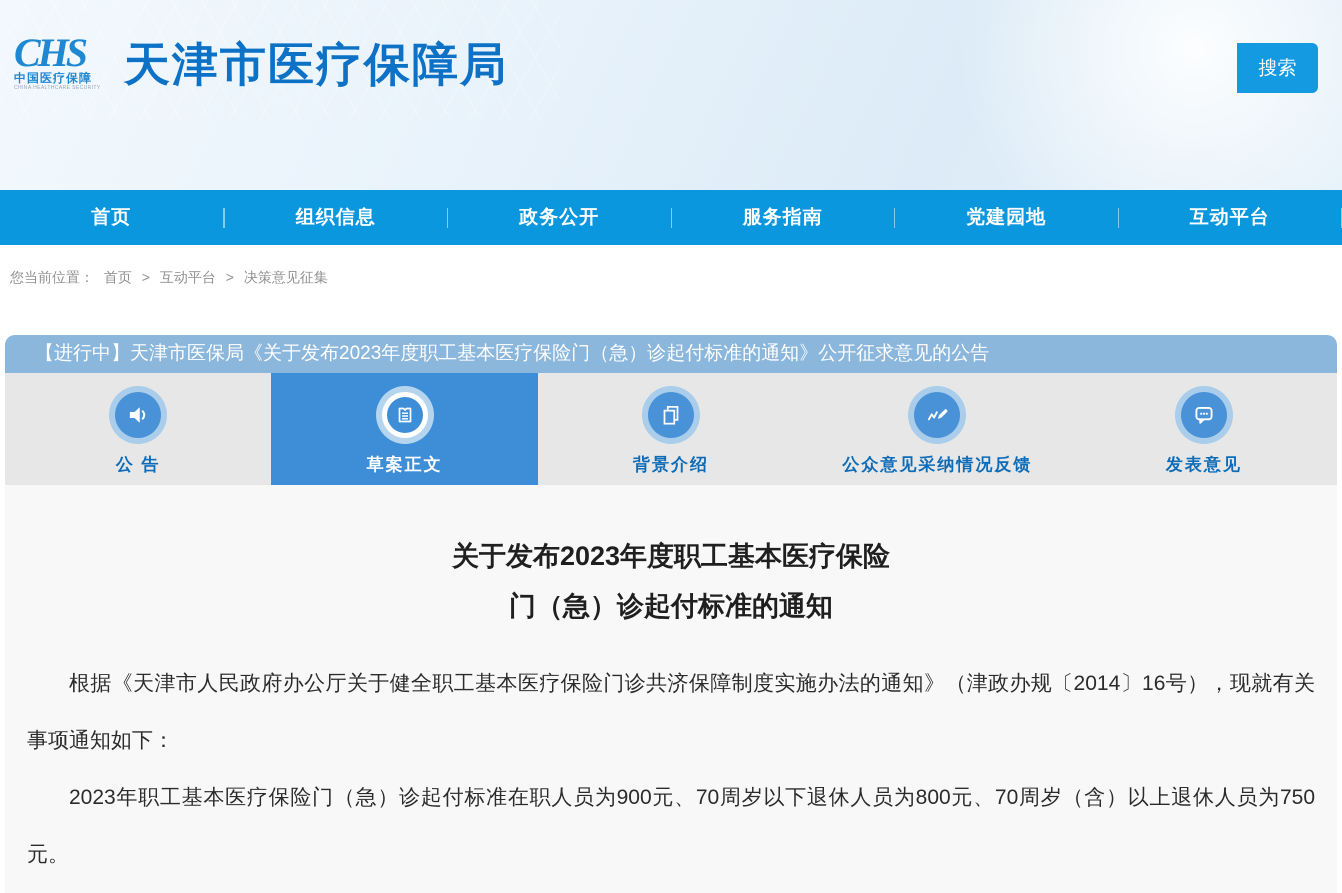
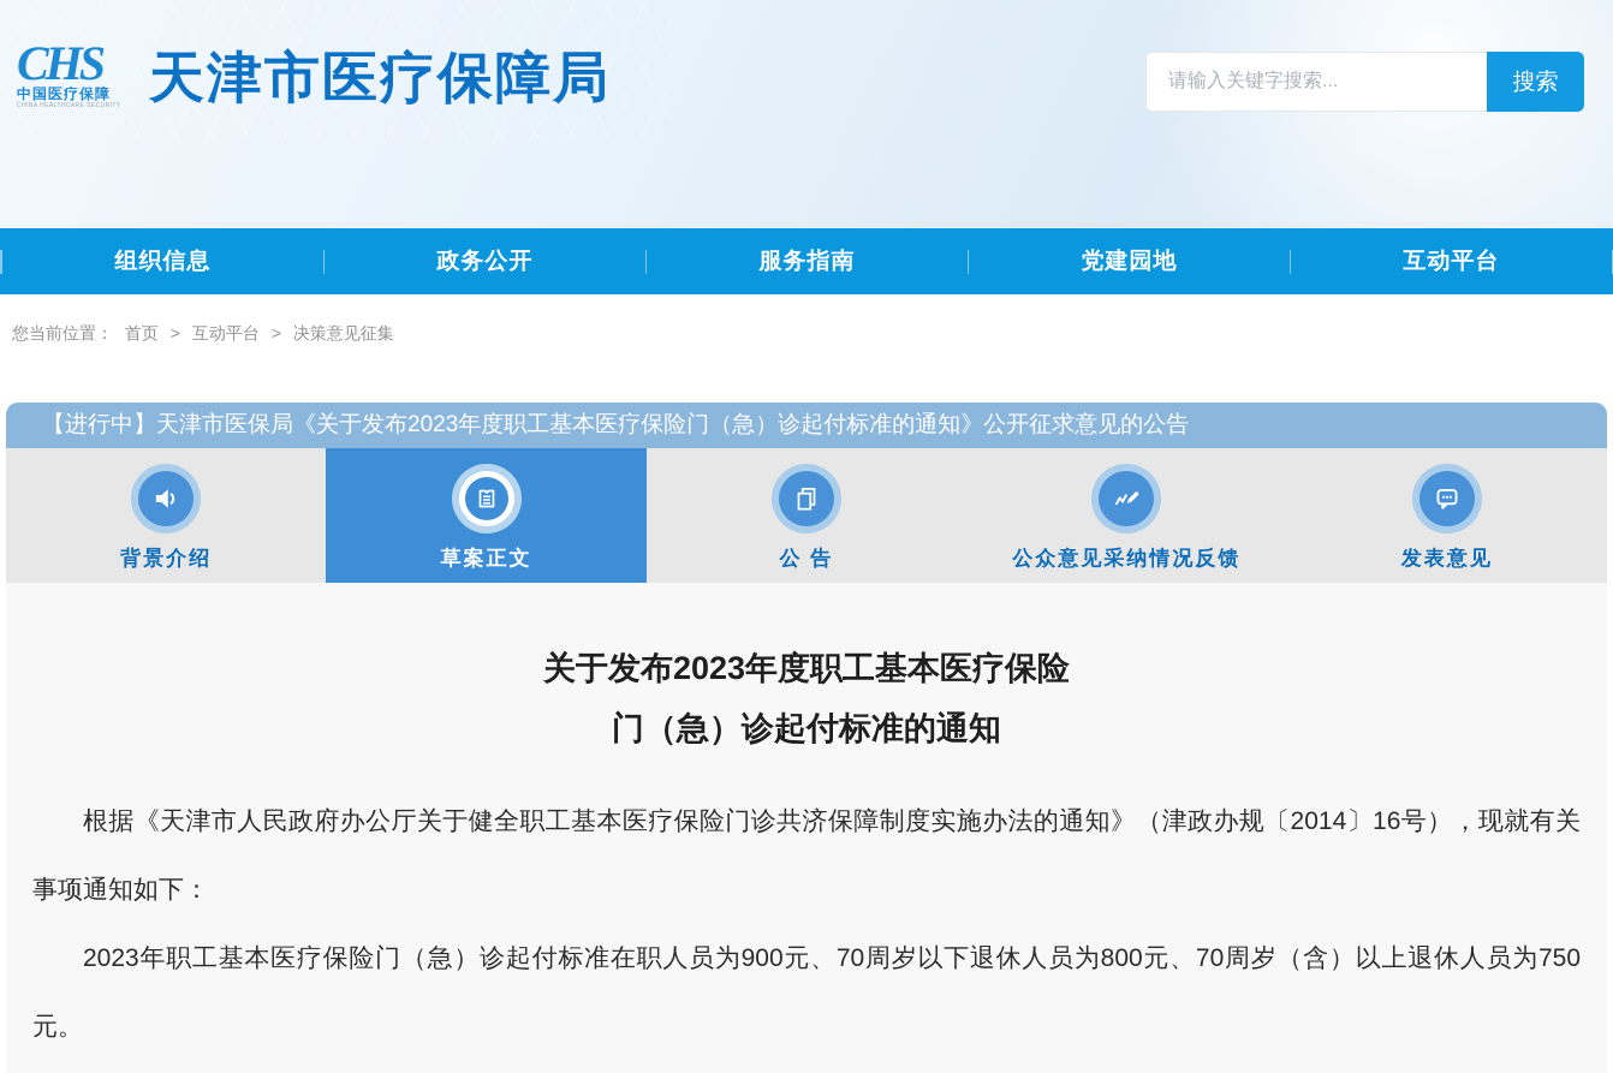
  CHS
  中国医疗保障
  天津市医疗保障局
+ 请输入关键字搜索...
  搜索
- 首页
  组织信息
  政务公开
  服务指南
  党建园地
  互动平台
  您当前位置： 首页 > 互动平台 > 决策意见征集
  【进行中】天津市医保局《关于发布2023年度职工基本医疗保险门（急）诊起付标准的通知》公开征求意见的公告
- 公 告
+ 背景介绍
  草案正文
- 背景介绍
+ 公 告
  公众意见采纳情况反馈
  发表意见
  关于发布2023年度职工基本医疗保险
  门（急）诊起付标准的通知
  根据《天津市人民政府办公厅关于健全职工基本医疗保险门诊共济保障制度实施办法的通知》（津政办规〔2014〕16号），现就有关事项通知如下：
  2023年职工基本医疗保险门（急）诊起付标准在职人员为900元、70周岁以下退休人员为800元、70周岁（含）以上退休人员为750元。
